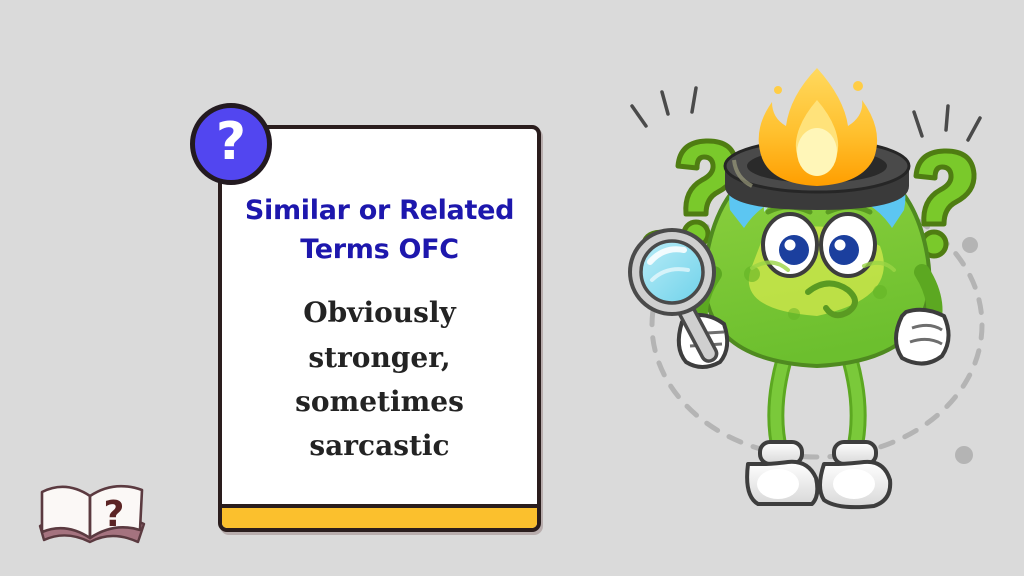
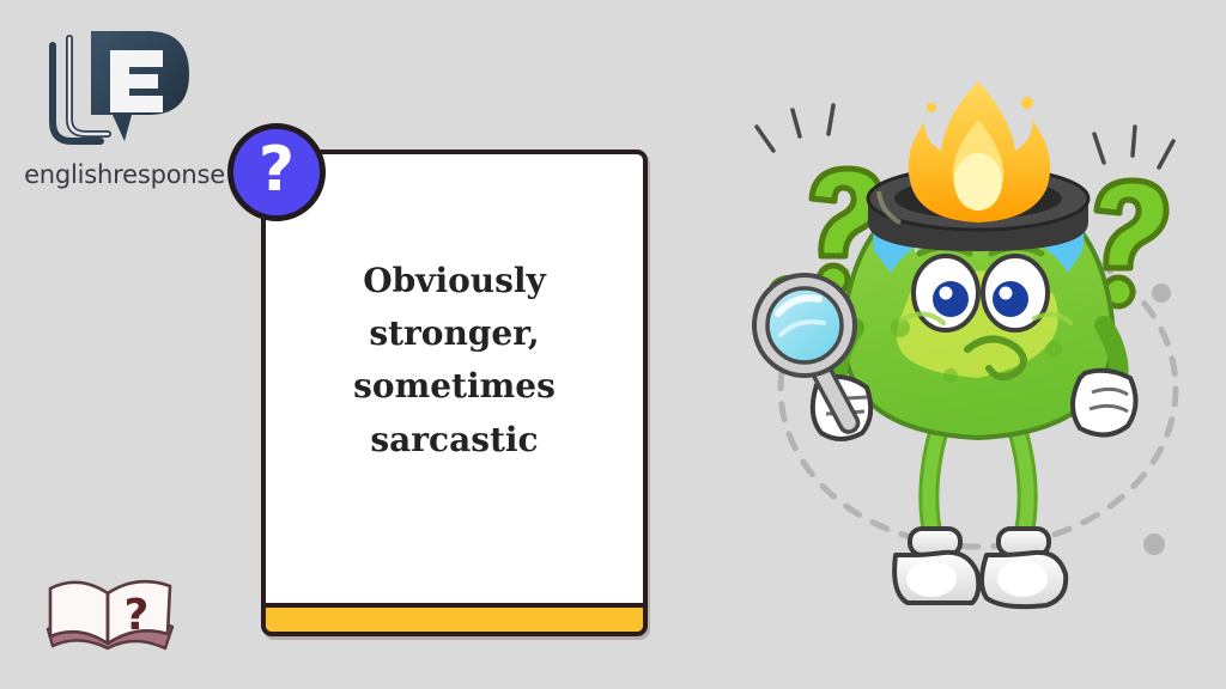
+ englishresponse
  ?
- Similar or Related Terms OFC
  Obviously stronger, sometimes sarcastic
  ?
